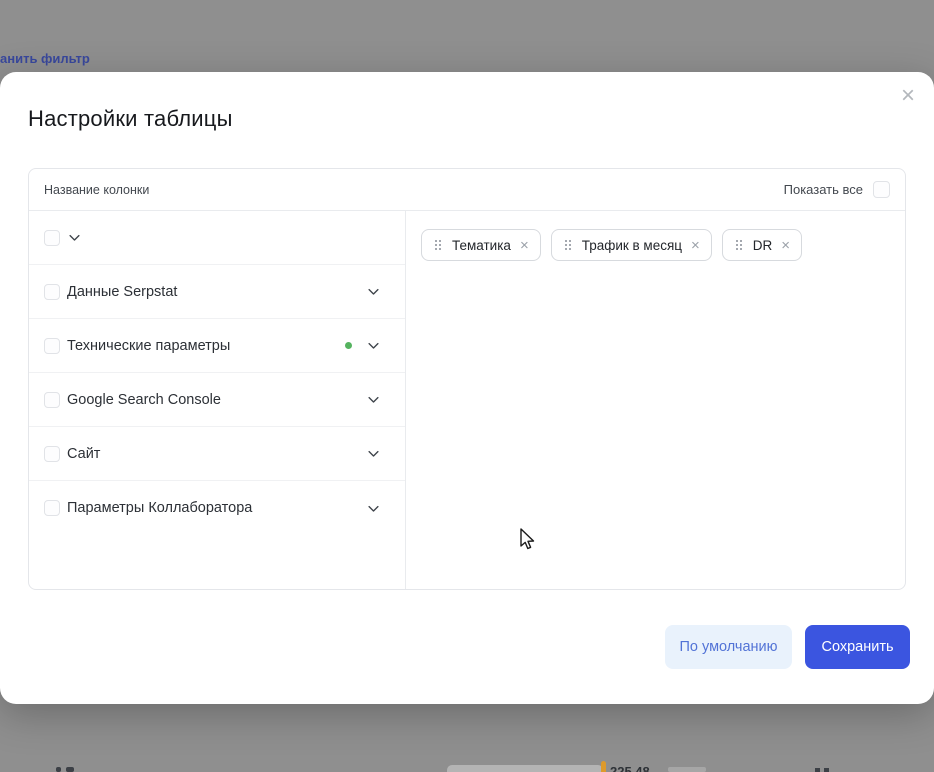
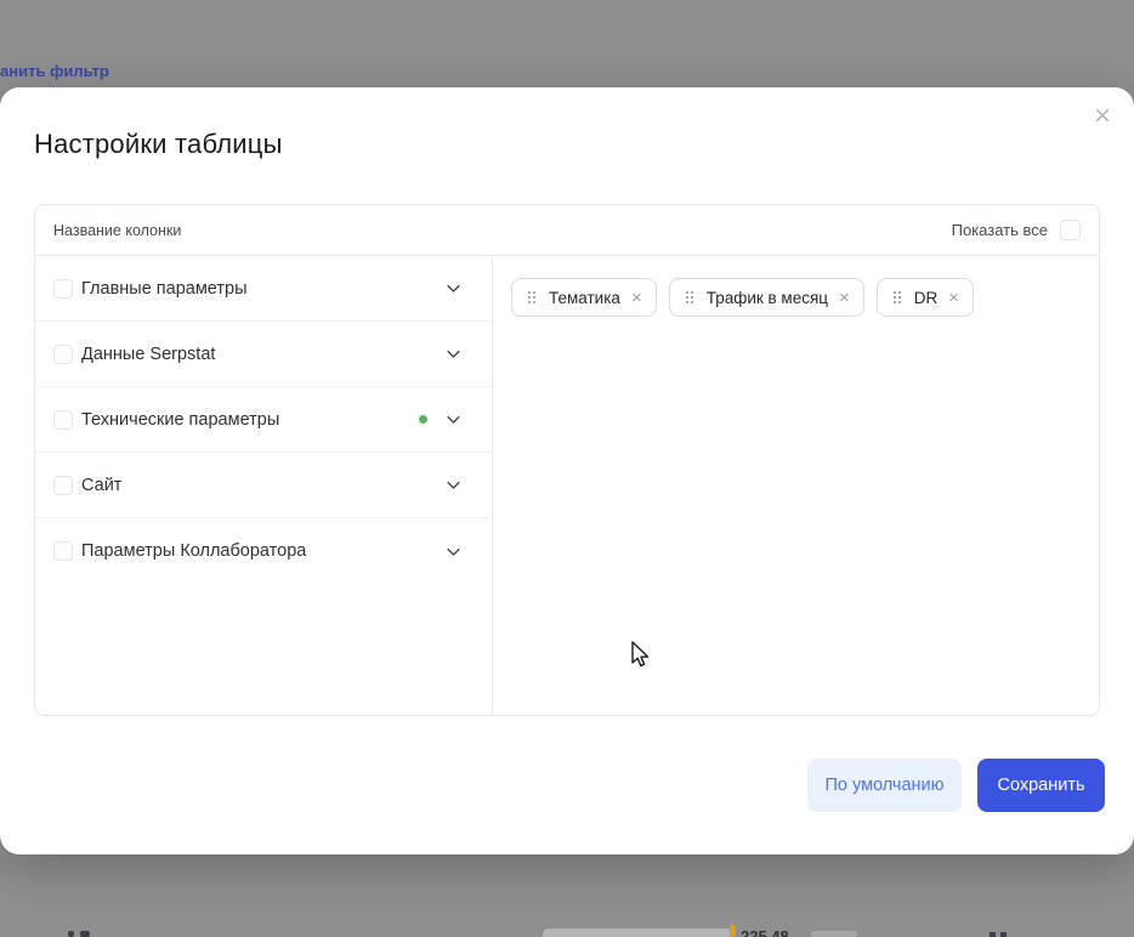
  анить фильтр
  ×
  Настройки таблицы
  Название колонки
  Показать все
+ Главные параметры
  Данные Serpstat
  Технические параметры
- Google Search Console
  Сайт
  Параметры Коллабораторa
  Тематика
  ×
  Трафик в месяц
  ×
  DR
  ×
  По умолчанию
  Сохранить
